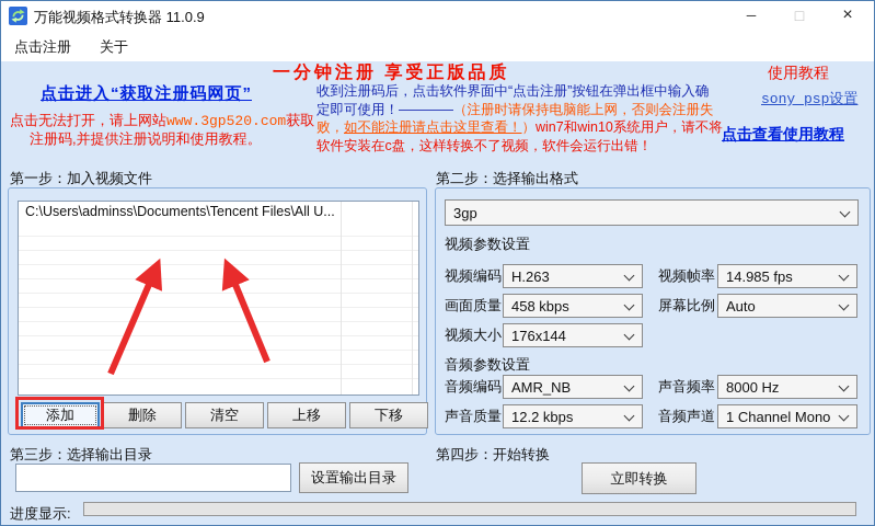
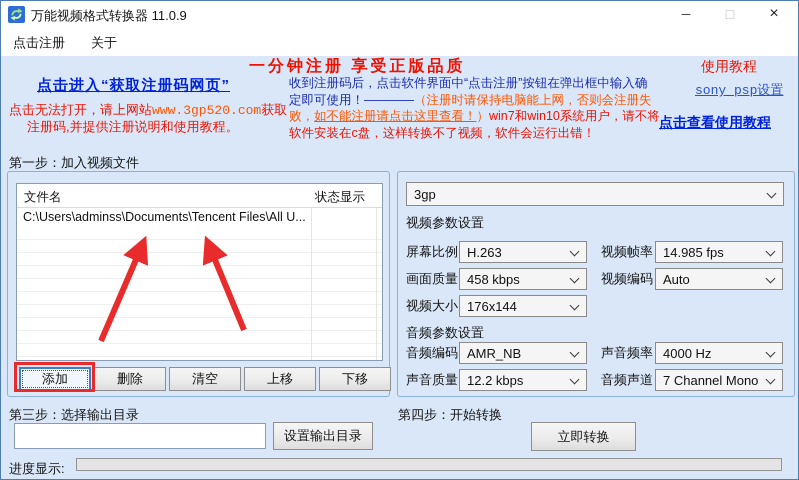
  万能视频格式转换器 11.0.9
  ─
  □
  ×
  点击注册
  关于
  一分钟注册 享受正版品质
  使用教程
  点击进入“获取注册码网页”
  点击无法打开，请上网站www.3gp520.com获取
  注册码,并提供注册说明和使用教程。
  收到注册码后，点击软件界面中“点击注册”按钮在弹出框中输入确
  定即可使用！————（注册时请保持电脑能上网，否则会注册失
  败，如不能注册请点击这里查看！）win7和win10系统用户，请不将
  软件安装在c盘，这样转换不了视频，软件会运行出错！
  sony psp设置
  点击查看使用教程
  第一步：加入视频文件
- 第二步：选择输出格式
  第三步：选择输出目录
  第四步：开始转换
+ 文件名
+ 状态显示
  C:\Users\adminss\Documents\Tencent Files\All U...
  添加
  删除
  清空
  上移
  下移
  3gp
  视频参数设置
- 视频编码
+ 屏幕比例
  H.263
  视频帧率
  14.985 fps
  画面质量
  458 kbps
- 屏幕比例
+ 视频编码
  Auto
  视频大小
  176x144
  音频参数设置
  音频编码
  AMR_NB
  声音频率
- 8000 Hz
+ 4000 Hz
  声音质量
  12.2 kbps
  音频声道
- 1 Channel Mono
+ 7 Channel Mono
  设置输出目录
  立即转换
  进度显示:
